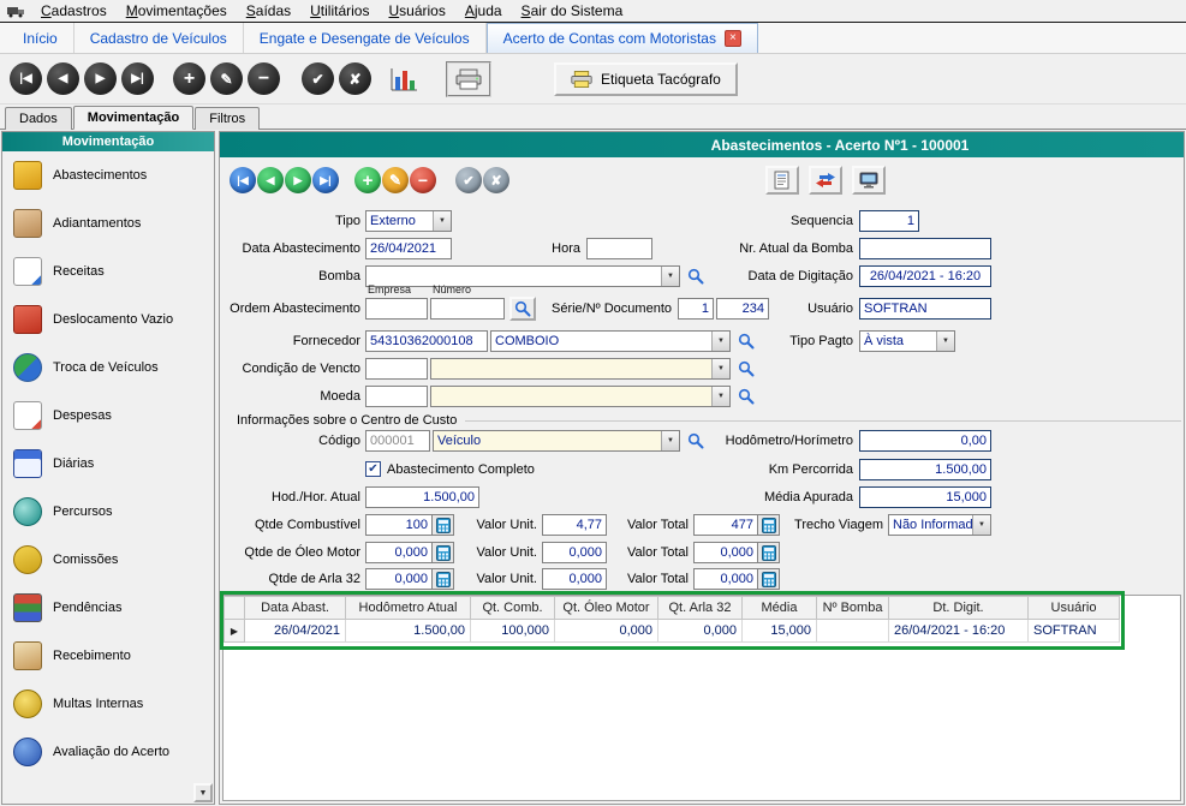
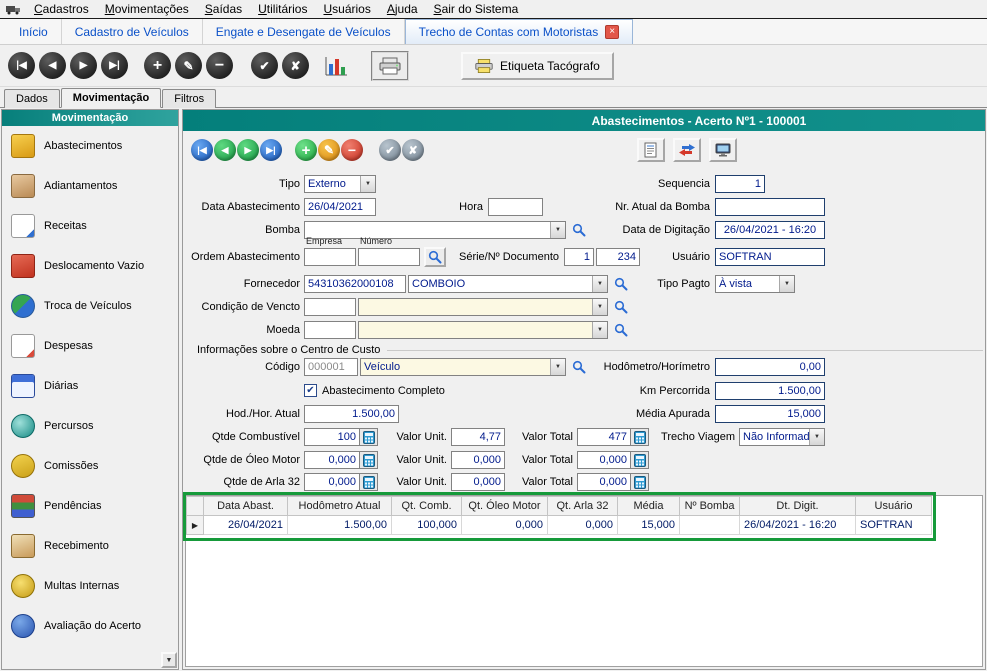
  Cadastros
  Movimentações
  Saídas
  Utilitários
  Usuários
  Ajuda
  Sair do Sistema
  Início
  Cadastro de Veículos
  Engate e Desengate de Veículos
- Acerto de Contas com Motoristas
+ Trecho de Contas com Motoristas
  ×
  |◀
  ◀
  ▶
  ▶|
  +
  ✎
  −
  ✔
  ✘
  Etiqueta Tacógrafo
  Dados
  Movimentação
  Filtros
  Movimentação
  Abastecimentos
  Adiantamentos
  Receitas
  Deslocamento Vazio
  Troca de Veículos
  Despesas
  Diárias
  Percursos
  Comissões
  Pendências
  Recebimento
  Multas Internas
  Avaliação do Acerto
  Abastecimentos - Acerto Nº1 - 100001
  |◀
  ◀
  ▶
  ▶|
  +
  ✎
  −
  ✔
  ✘
  Tipo
  Externo
  Sequencia
  1
  Data Abastecimento
  26/04/2021
  Hora
  Nr. Atual da Bomba
  Bomba
  Data de Digitação
  26/04/2021 - 16:20
  Empresa
  Número
  Ordem Abastecimento
  Série/Nº Documento
  1
  234
  Usuário
  SOFTRAN
  Fornecedor
  54310362000108
  COMBOIO
  Tipo Pagto
  À vista
  Condição de Vencto
  Moeda
  Informações sobre o Centro de Custo
  Código
  000001
  Veículo
  Hodômetro/Horímetro
  0,00
  ✔
  Abastecimento Completo
  Km Percorrida
  1.500,00
  Hod./Hor. Atual
  1.500,00
  Média Apurada
  15,000
  Qtde Combustível
  100
  Valor Unit.
  4,77
  Valor Total
  477
  Trecho Viagem
  Não Informad
  Qtde de Óleo Motor
  0,000
  Valor Unit.
  0,000
  Valor Total
  0,000
  Qtde de Arla 32
  0,000
  Valor Unit.
  0,000
  Valor Total
  0,000
  		Data Abast.	Hodômetro Atual	Qt. Comb.	Qt. Óleo Motor	Qt. Arla 32	Média	Nº Bomba	Dt. Digit.	Usuário
  ▶		26/04/2021	1.500,00	100,000	0,000	0,000	15,000		26/04/2021 - 16:20	SOFTRAN
